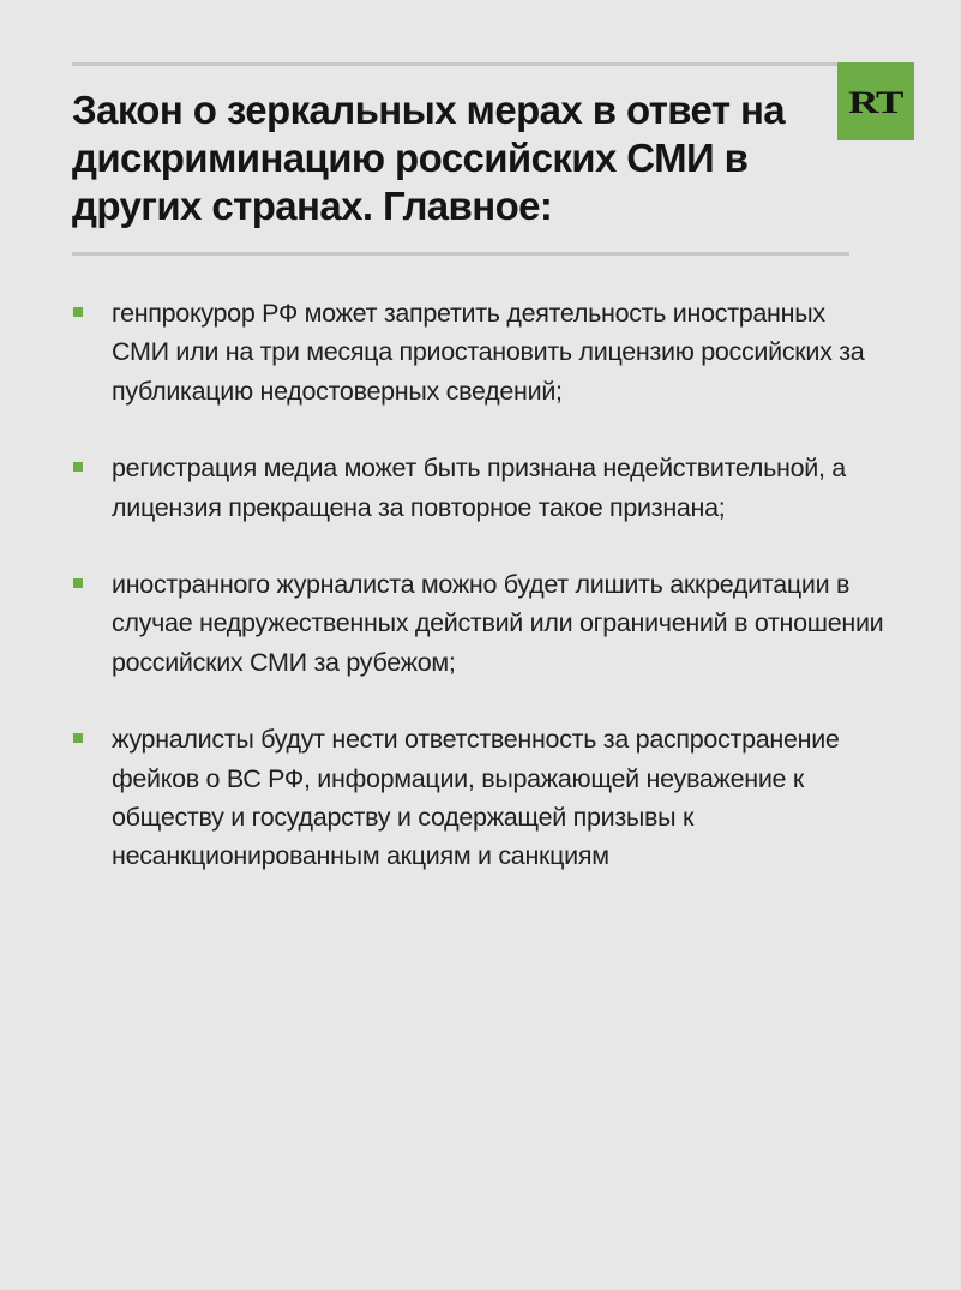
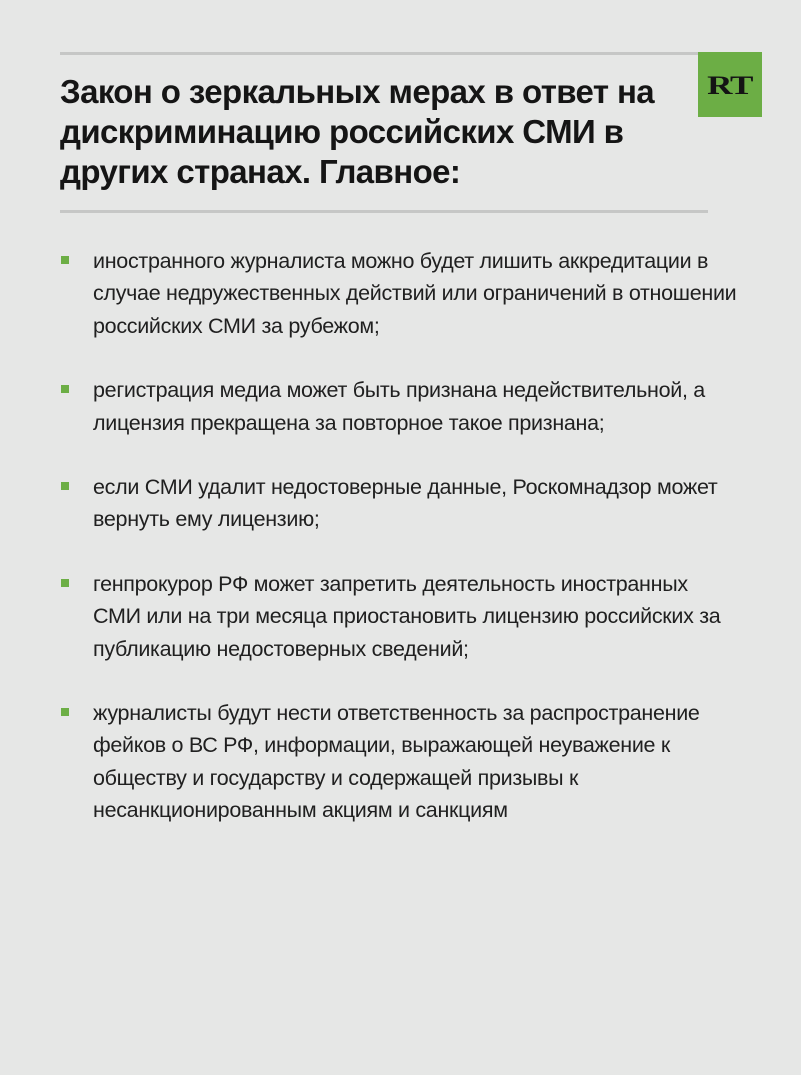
  RT
  Закон о зеркальных мерах в ответ на дискриминацию российских СМИ в других странах. Главное:
- генпрокурор РФ может запретить деятельность иностранных СМИ или на три месяца приостановить лицензию российских за публикацию недостоверных сведений;
+ иностранного журналиста можно будет лишить аккредитации в случае недружественных действий или ограничений в отношении российских СМИ за рубежом;
  регистрация медиа может быть признана недействительной, а лицензия прекращена за повторное такое признана;
+ если СМИ удалит недостоверные данные, Роскомнадзор может вернуть ему лицензию;
- иностранного журналиста можно будет лишить аккредитации в случае недружественных действий или ограничений в отношении российских СМИ за рубежом;
+ генпрокурор РФ может запретить деятельность иностранных СМИ или на три месяца приостановить лицензию российских за публикацию недостоверных сведений;
  журналисты будут нести ответственность за распространение фейков о ВС РФ, информации, выражающей неуважение к обществу и государству и содержащей призывы к несанкционированным акциям и санкциям
